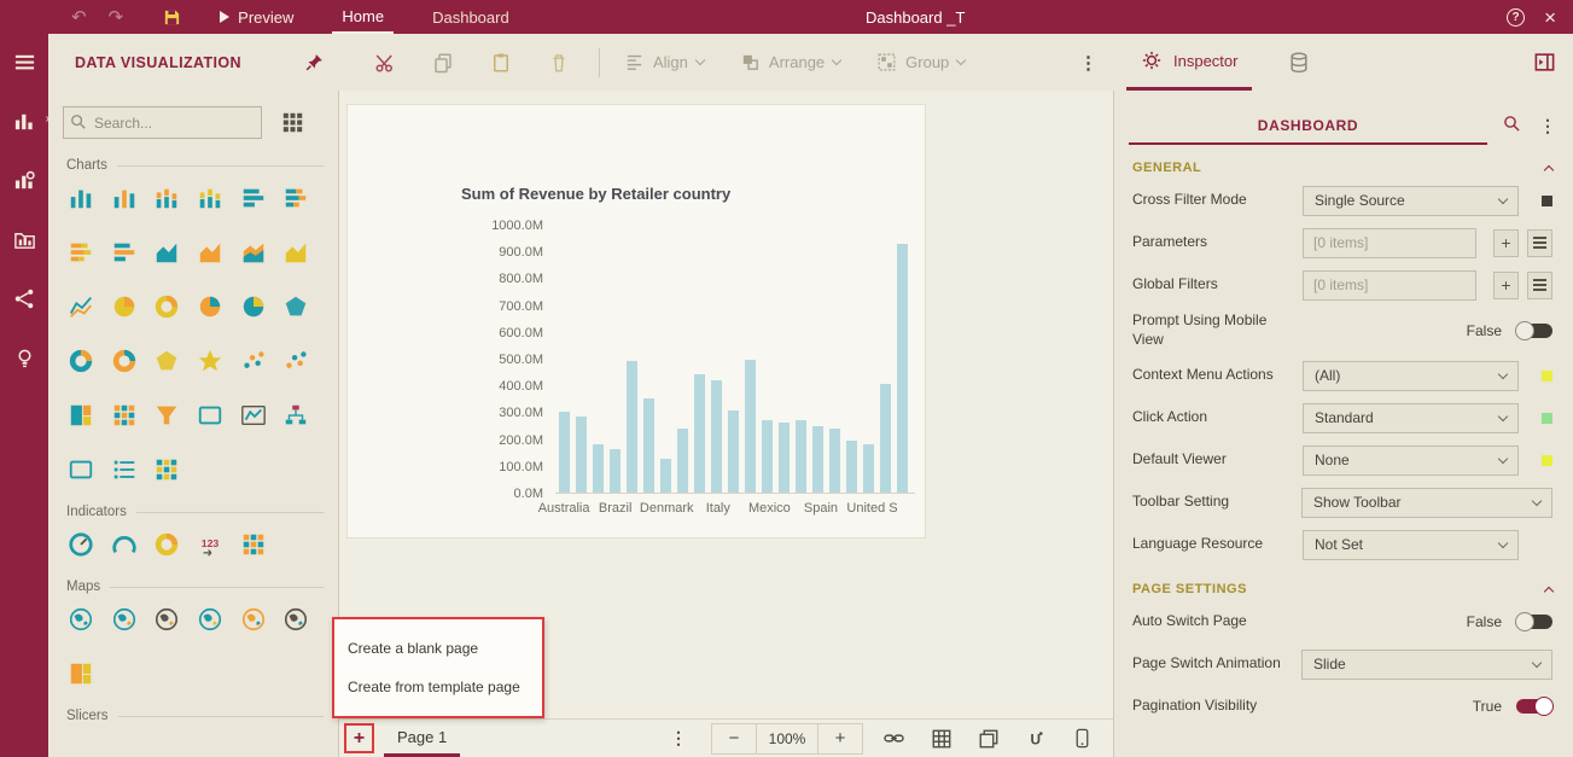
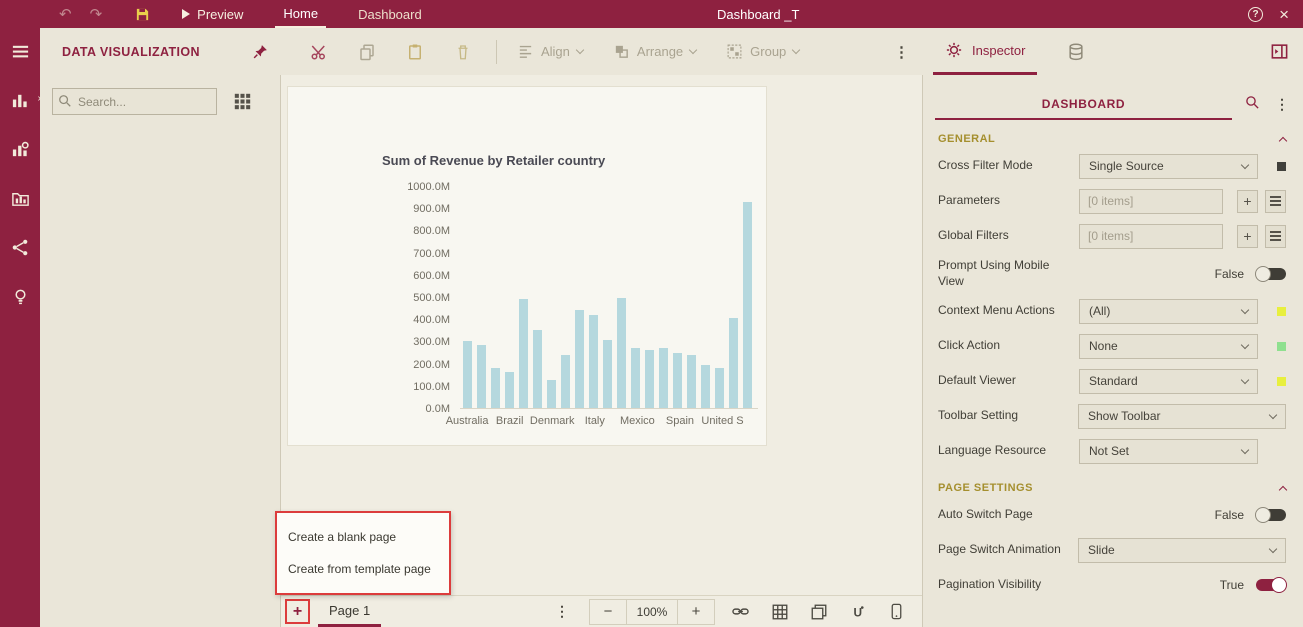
  ↶
  ↷
  Preview
  Home
  Dashboard
  Dashboard _T
  ?
  ×
  ›
  DATA VISUALIZATION
  Align
  Arrange
  Group
  ⋮
  Inspector
  Search...
- Charts
- Indicators
- 123
- Maps
- Slicers
  Sum of Revenue by Retailer country
  1000.0M
  900.0M
  800.0M
  700.0M
  600.0M
  500.0M
  400.0M
  300.0M
  200.0M
  100.0M
  0.0M
  Australia
  Brazil
  Denmark
  Italy
  Mexico
  Spain
  United S
  Create a blank page
  Create from template page
  +
  Page 1
  ⋮
  −
  100%
  +
  U
  DASHBOARD
  ⋮
  GENERAL
  Cross Filter Mode
  Single Source
  Parameters
  [0 items]
  +
  Global Filters
  [0 items]
  +
  Prompt Using Mobile View
  False
  Context Menu Actions
  (All)
  Click Action
- Standard
+ None
  Default Viewer
- None
+ Standard
  Toolbar Setting
  Show Toolbar
  Language Resource
  Not Set
  PAGE SETTINGS
  Auto Switch Page
  False
  Page Switch Animation
  Slide
  Pagination Visibility
  True
